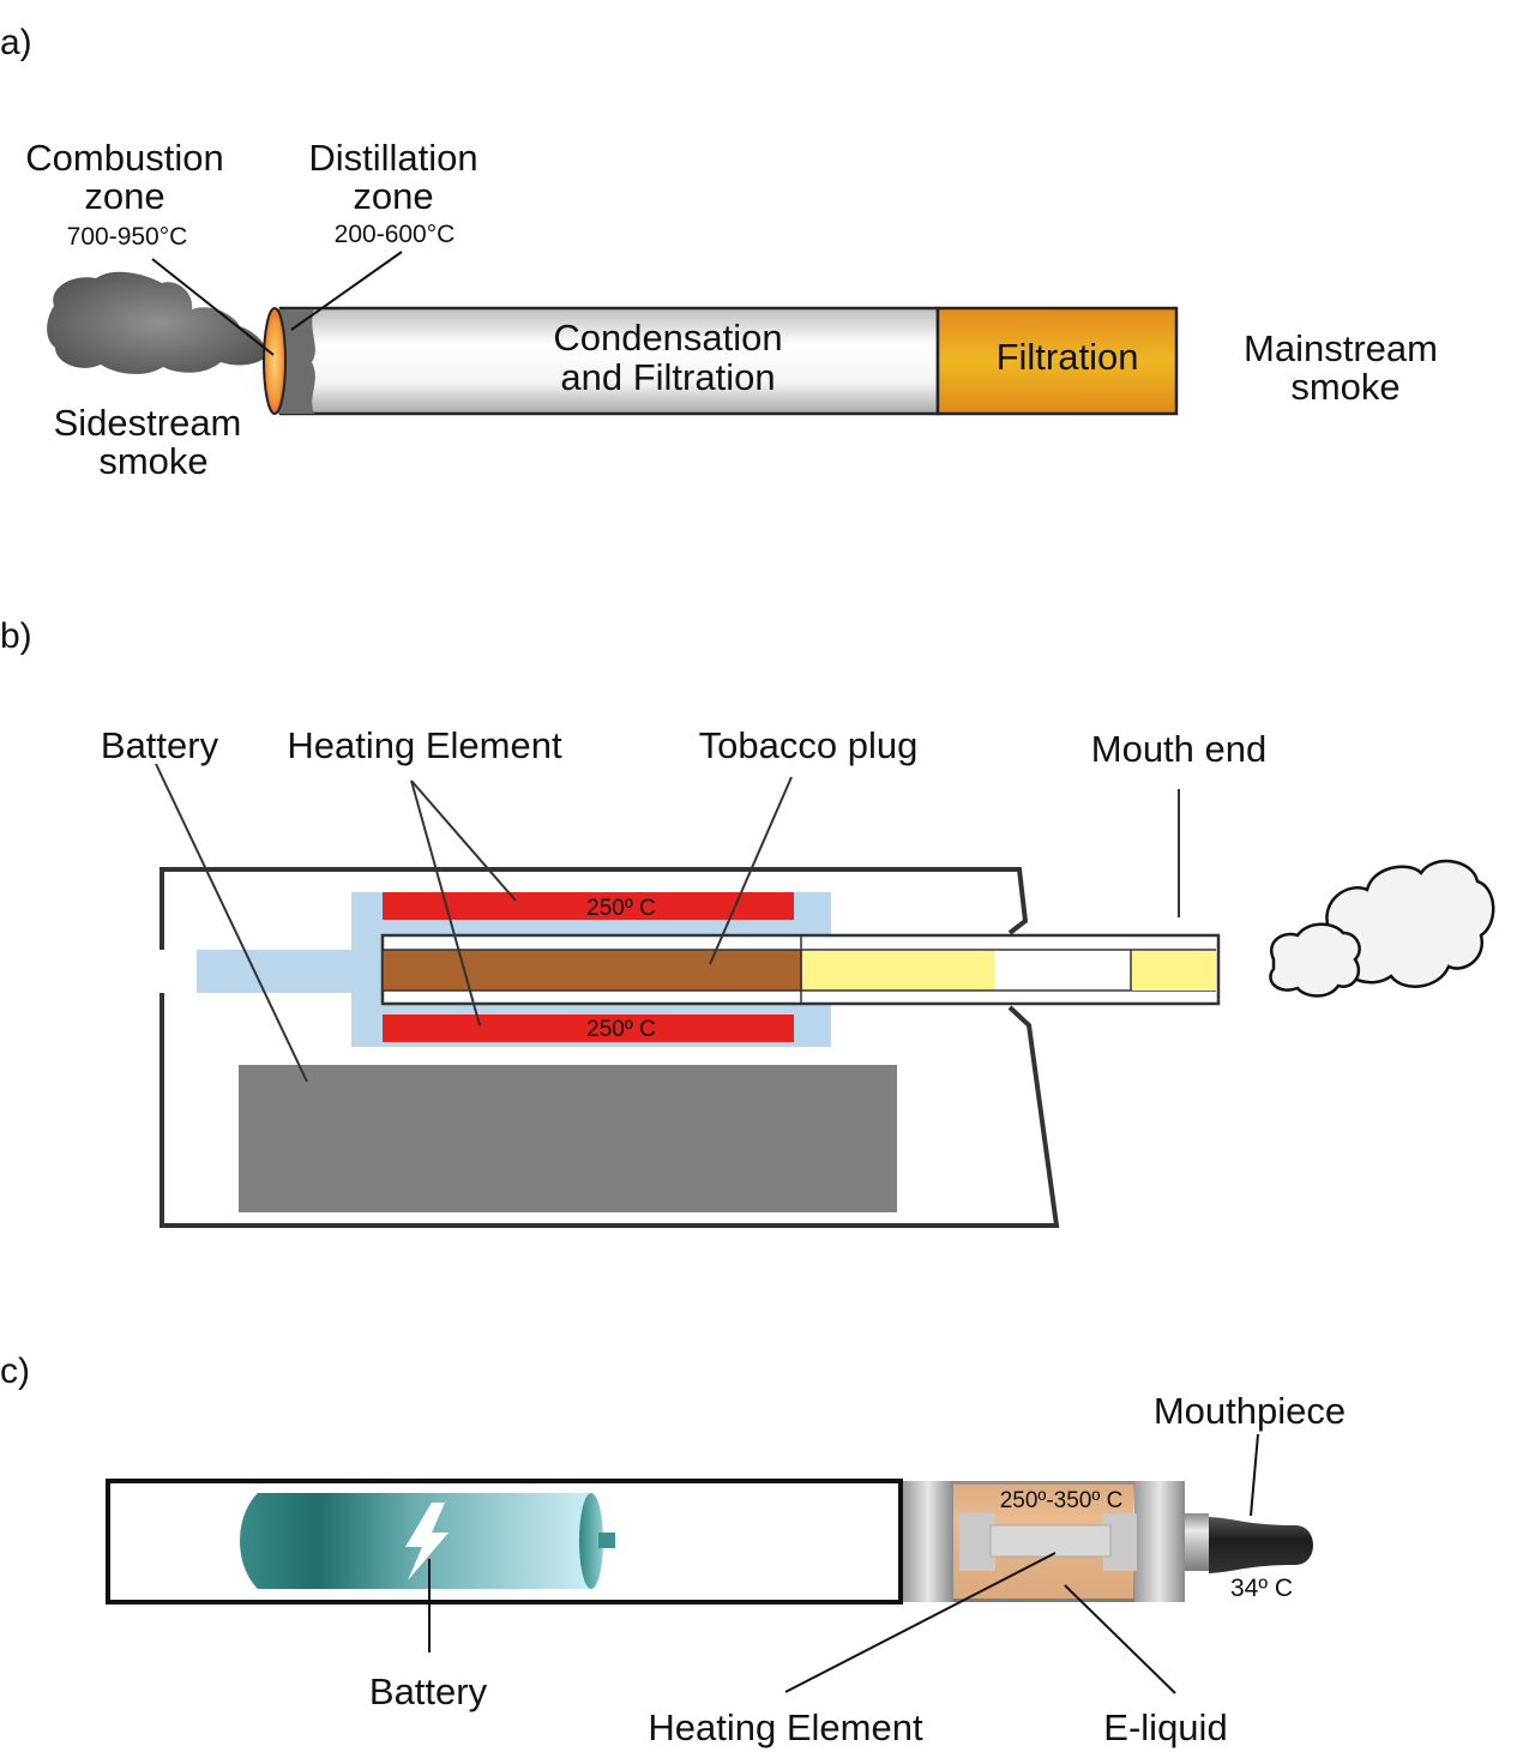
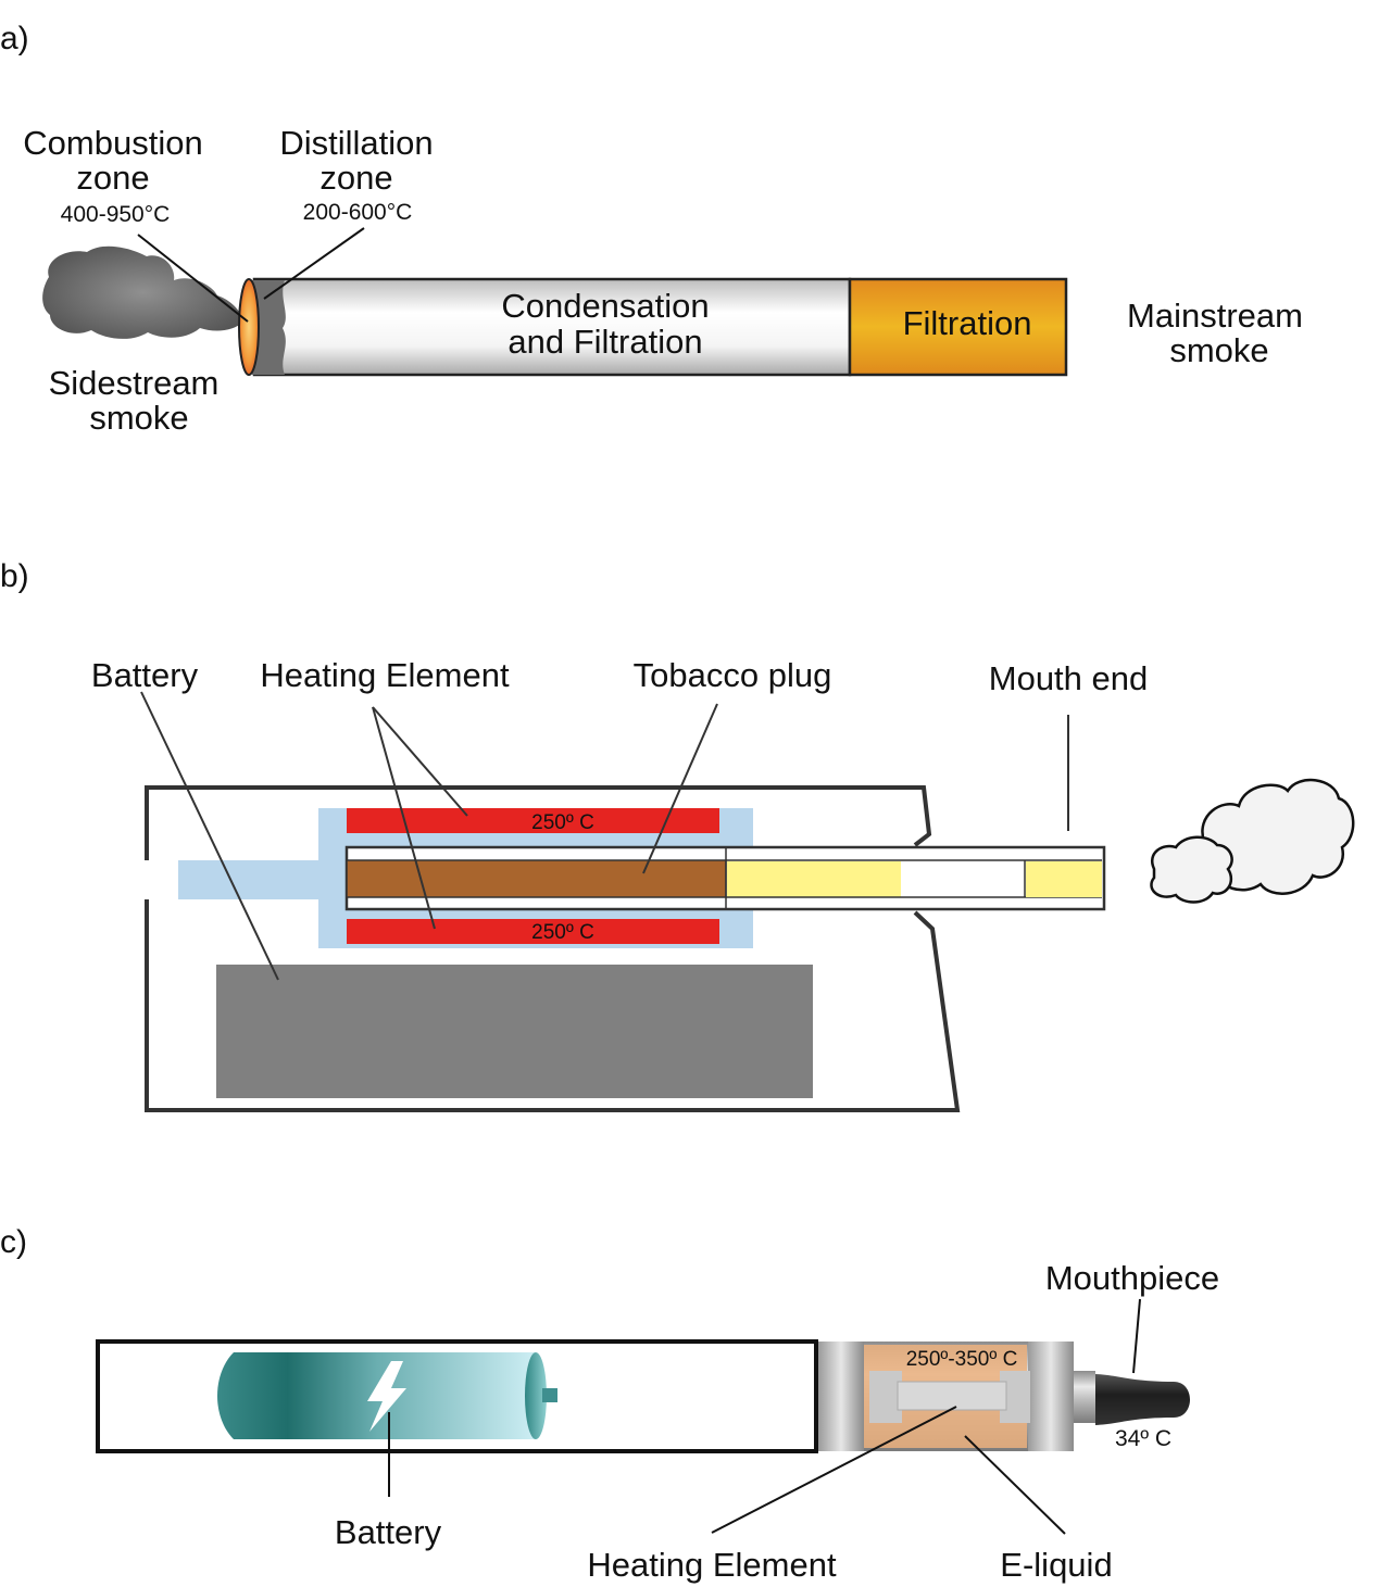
  a)
  Combustion
  zone
- 700-950°C
+ 400-950°C
  Distillation
  zone
  200-600°C
  Condensation
  and Filtration
  Filtration
  Mainstream
  smoke
  Sidestream
  smoke
  b)
  250º C
  250º C
  Battery
  Heating Element
  Tobacco plug
  Mouth end
  c)
  250º-350º C
  34º C
  Mouthpiece
  Battery
  Heating Element
  E-liquid
